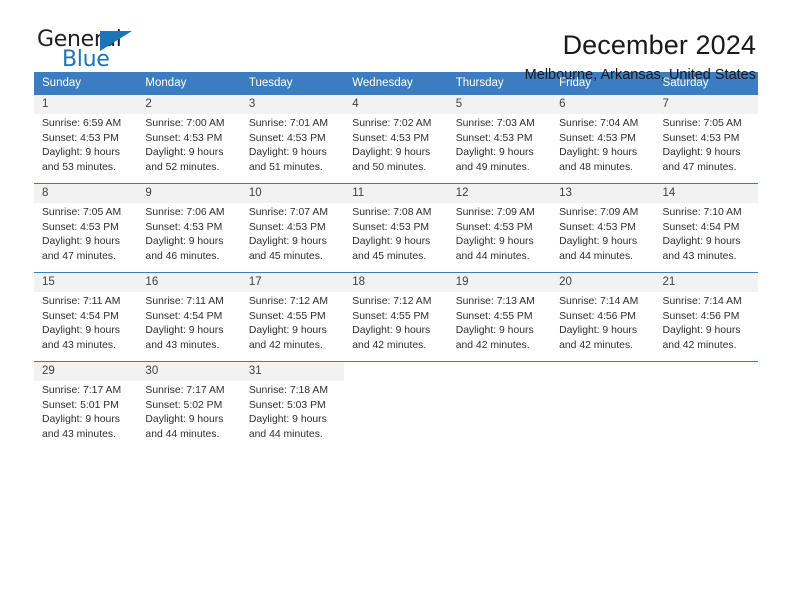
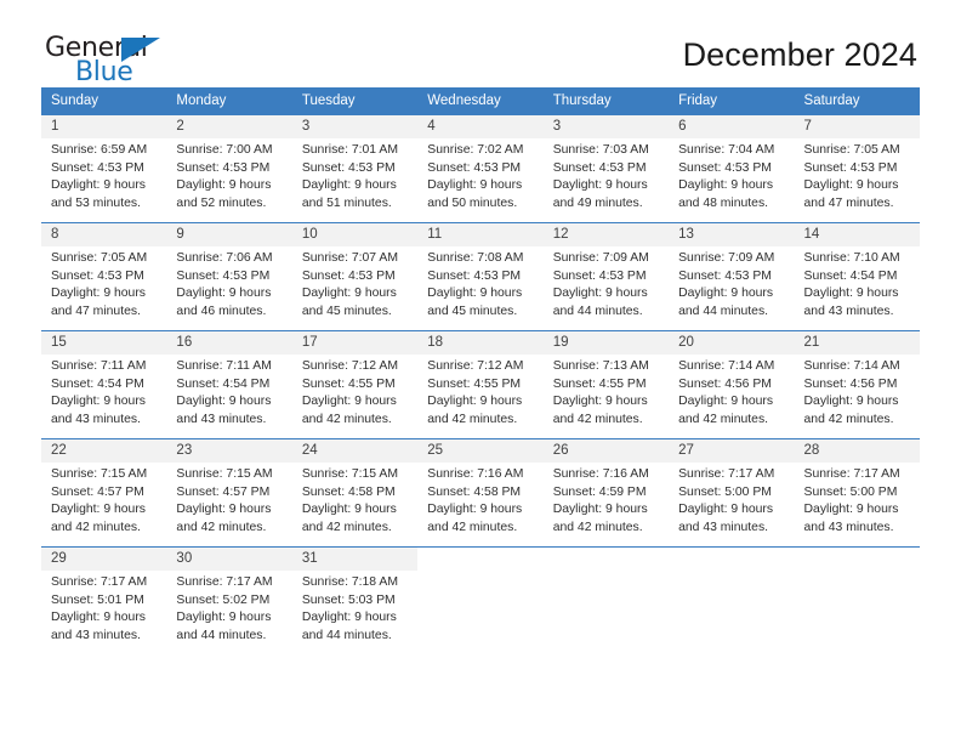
  General
  Blue
  December 2024
- Melbourne, Arkansas, United States
  Sunday	Monday	Tuesday	Wednesday	Thursday	Friday	Saturday
- 1Sunrise: 6:59 AMSunset: 4:53 PMDaylight: 9 hoursand 53 minutes.	2Sunrise: 7:00 AMSunset: 4:53 PMDaylight: 9 hoursand 52 minutes.	3Sunrise: 7:01 AMSunset: 4:53 PMDaylight: 9 hoursand 51 minutes.	4Sunrise: 7:02 AMSunset: 4:53 PMDaylight: 9 hoursand 50 minutes.	5Sunrise: 7:03 AMSunset: 4:53 PMDaylight: 9 hoursand 49 minutes.	6Sunrise: 7:04 AMSunset: 4:53 PMDaylight: 9 hoursand 48 minutes.	7Sunrise: 7:05 AMSunset: 4:53 PMDaylight: 9 hoursand 47 minutes.
+ 1Sunrise: 6:59 AMSunset: 4:53 PMDaylight: 9 hoursand 53 minutes.	2Sunrise: 7:00 AMSunset: 4:53 PMDaylight: 9 hoursand 52 minutes.	3Sunrise: 7:01 AMSunset: 4:53 PMDaylight: 9 hoursand 51 minutes.	4Sunrise: 7:02 AMSunset: 4:53 PMDaylight: 9 hoursand 50 minutes.	3Sunrise: 7:03 AMSunset: 4:53 PMDaylight: 9 hoursand 49 minutes.	6Sunrise: 7:04 AMSunset: 4:53 PMDaylight: 9 hoursand 48 minutes.	7Sunrise: 7:05 AMSunset: 4:53 PMDaylight: 9 hoursand 47 minutes.
  8Sunrise: 7:05 AMSunset: 4:53 PMDaylight: 9 hoursand 47 minutes.	9Sunrise: 7:06 AMSunset: 4:53 PMDaylight: 9 hoursand 46 minutes.	10Sunrise: 7:07 AMSunset: 4:53 PMDaylight: 9 hoursand 45 minutes.	11Sunrise: 7:08 AMSunset: 4:53 PMDaylight: 9 hoursand 45 minutes.	12Sunrise: 7:09 AMSunset: 4:53 PMDaylight: 9 hoursand 44 minutes.	13Sunrise: 7:09 AMSunset: 4:53 PMDaylight: 9 hoursand 44 minutes.	14Sunrise: 7:10 AMSunset: 4:54 PMDaylight: 9 hoursand 43 minutes.
  15Sunrise: 7:11 AMSunset: 4:54 PMDaylight: 9 hoursand 43 minutes.	16Sunrise: 7:11 AMSunset: 4:54 PMDaylight: 9 hoursand 43 minutes.	17Sunrise: 7:12 AMSunset: 4:55 PMDaylight: 9 hoursand 42 minutes.	18Sunrise: 7:12 AMSunset: 4:55 PMDaylight: 9 hoursand 42 minutes.	19Sunrise: 7:13 AMSunset: 4:55 PMDaylight: 9 hoursand 42 minutes.	20Sunrise: 7:14 AMSunset: 4:56 PMDaylight: 9 hoursand 42 minutes.	21Sunrise: 7:14 AMSunset: 4:56 PMDaylight: 9 hoursand 42 minutes.
+ 22Sunrise: 7:15 AMSunset: 4:57 PMDaylight: 9 hoursand 42 minutes.	23Sunrise: 7:15 AMSunset: 4:57 PMDaylight: 9 hoursand 42 minutes.	24Sunrise: 7:15 AMSunset: 4:58 PMDaylight: 9 hoursand 42 minutes.	25Sunrise: 7:16 AMSunset: 4:58 PMDaylight: 9 hoursand 42 minutes.	26Sunrise: 7:16 AMSunset: 4:59 PMDaylight: 9 hoursand 42 minutes.	27Sunrise: 7:17 AMSunset: 5:00 PMDaylight: 9 hoursand 43 minutes.	28Sunrise: 7:17 AMSunset: 5:00 PMDaylight: 9 hoursand 43 minutes.
  29Sunrise: 7:17 AMSunset: 5:01 PMDaylight: 9 hoursand 43 minutes.	30Sunrise: 7:17 AMSunset: 5:02 PMDaylight: 9 hoursand 44 minutes.	31Sunrise: 7:18 AMSunset: 5:03 PMDaylight: 9 hoursand 44 minutes.
